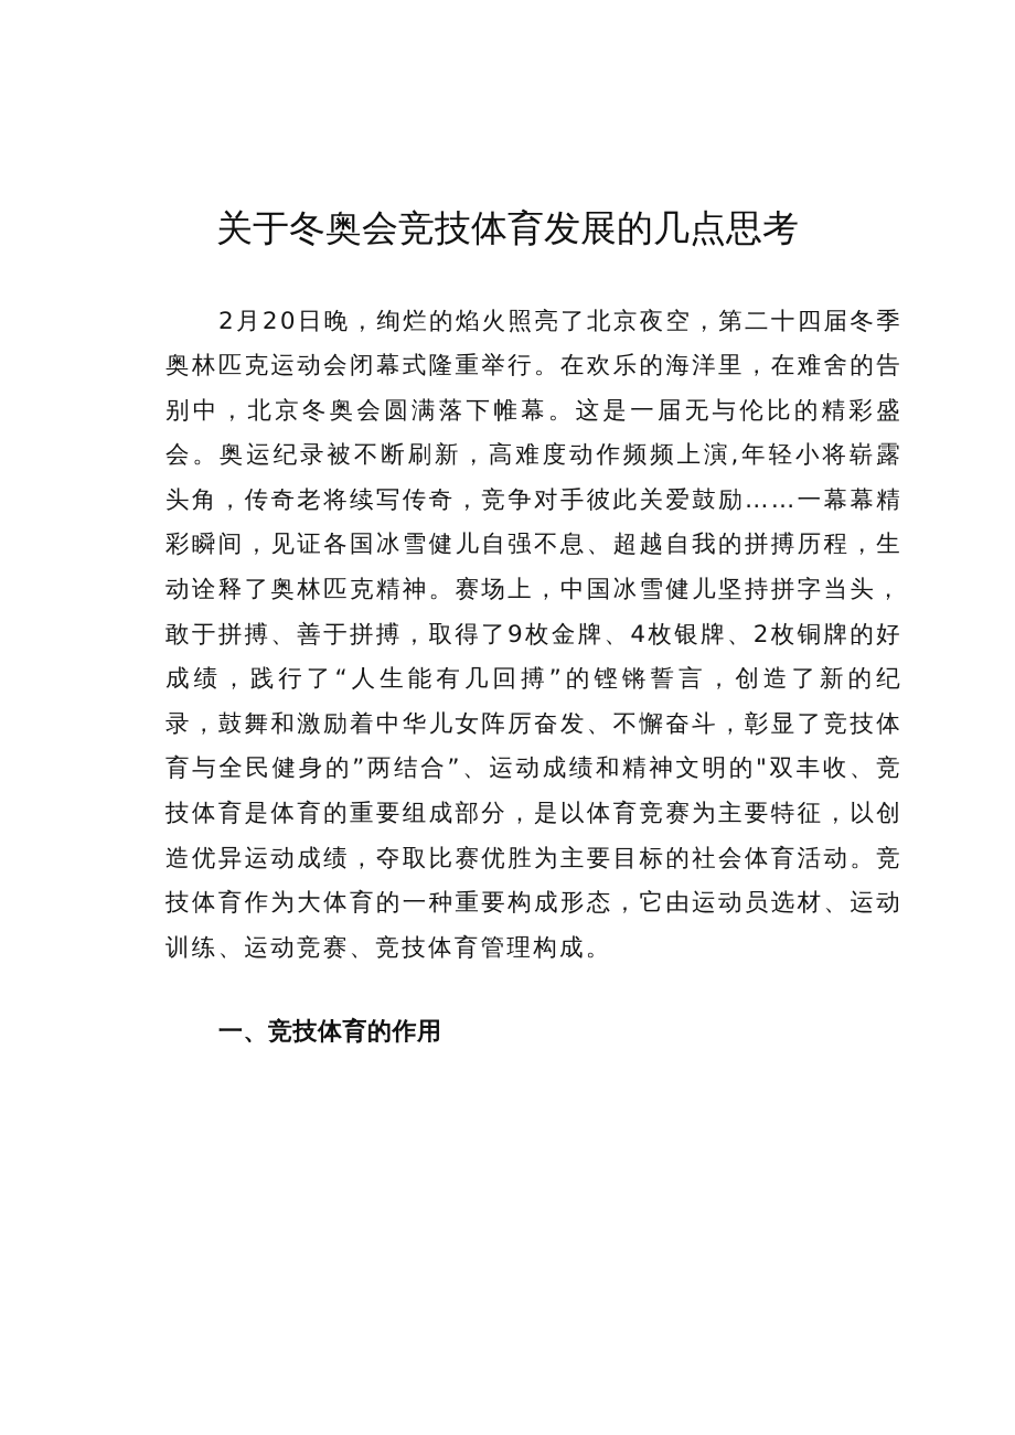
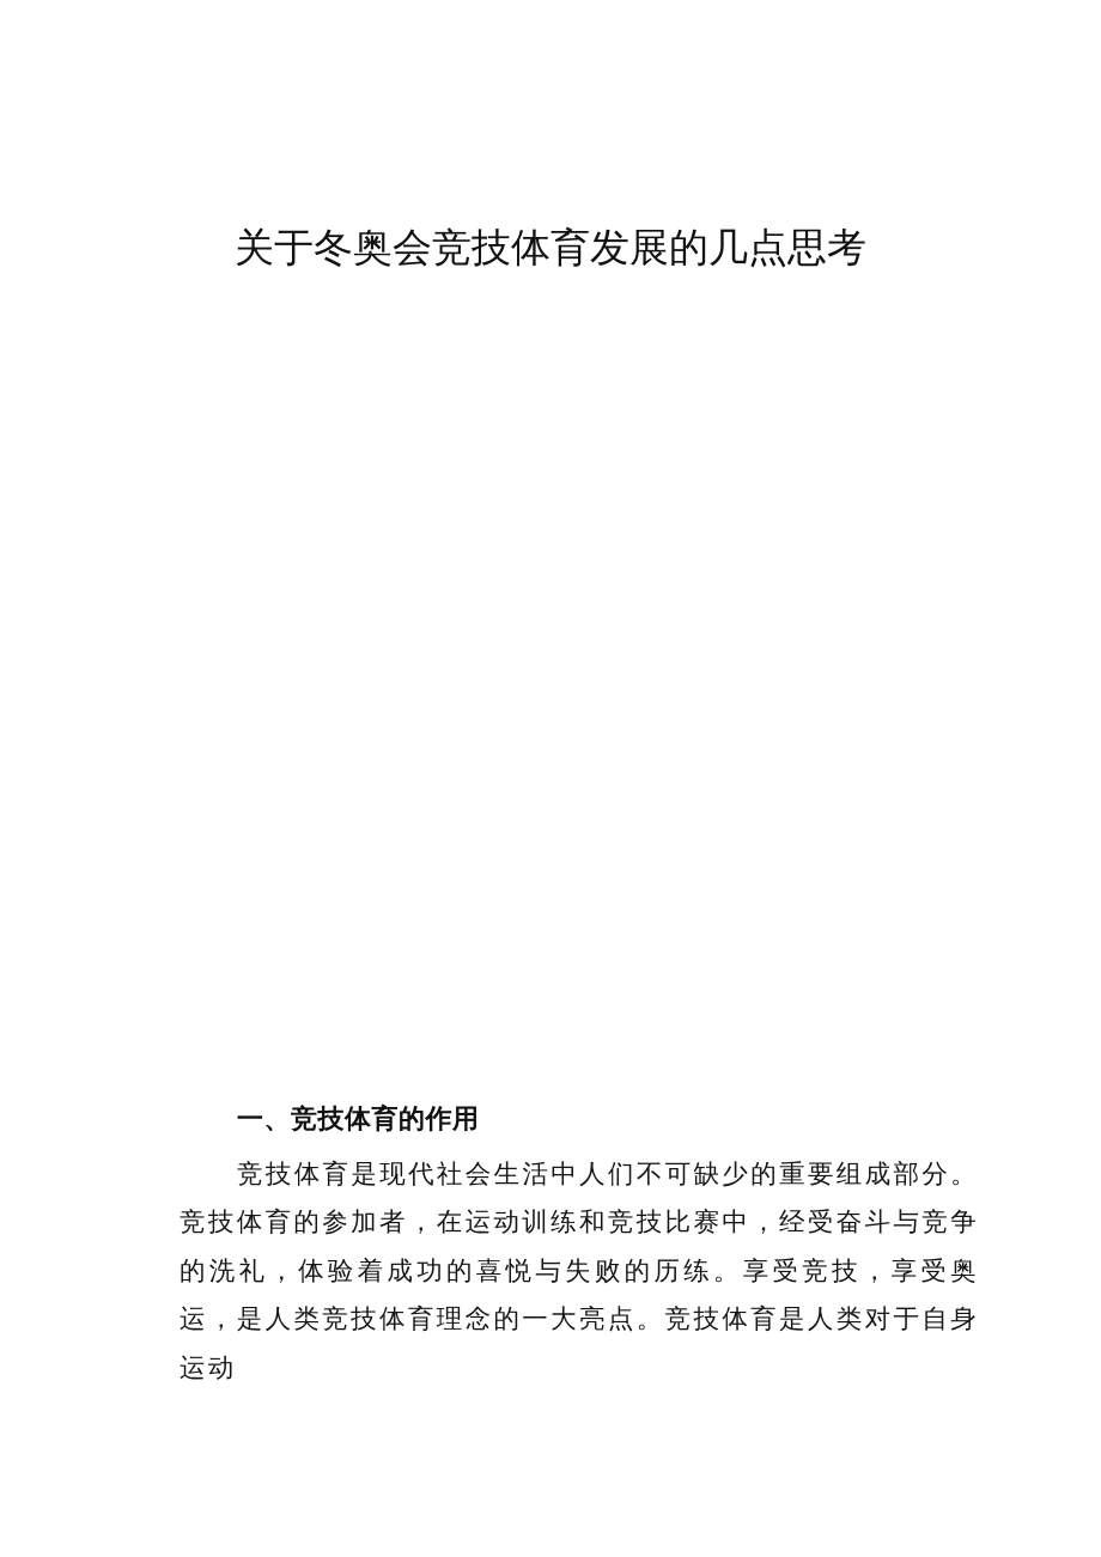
  关于冬奥会竞技体育发展的几点思考
- 2月20日晚，绚烂的焰火照亮了北京夜空，第二十四届冬季奥林匹克运动会闭幕式隆重举行。在欢乐的海洋里，在难舍的告别中，北京冬奥会圆满落下帷幕。这是一届无与伦比的精彩盛会。奥运纪录被不断刷新，高难度动作频频上演,年轻小将崭露头角，传奇老将续写传奇，竞争对手彼此关爱鼓励……一幕幕精彩瞬间，见证各国冰雪健儿自强不息、超越自我的拼搏历程，生动诠释了奥林匹克精神。赛场上，中国冰雪健儿坚持拼字当头，敢于拼搏、善于拼搏，取得了9枚金牌、4枚银牌、2枚铜牌的好成绩，践行了“人生能有几回搏”的铿锵誓言，创造了新的纪录，鼓舞和激励着中华儿女阵厉奋发、不懈奋斗，彰显了竞技体育与全民健身的”两结合”、运动成绩和精神文明的"双丰收、竞技体育是体育的重要组成部分，是以体育竞赛为主要特征，以创造优异运动成绩，夺取比赛优胜为主要目标的社会体育活动。竞技体育作为大体育的一种重要构成形态，它由运动员选材、运动训练、运动竞赛、竞技体育管理构成。
  一、竞技体育的作用
+ 竞技体育是现代社会生活中人们不可缺少的重要组成部分。竞技体育的参加者，在运动训练和竞技比赛中，经受奋斗与竞争的洗礼，体验着成功的喜悦与失败的历练。享受竞技，享受奥运，是人类竞技体育理念的一大亮点。竞技体育是人类对于自身运动
